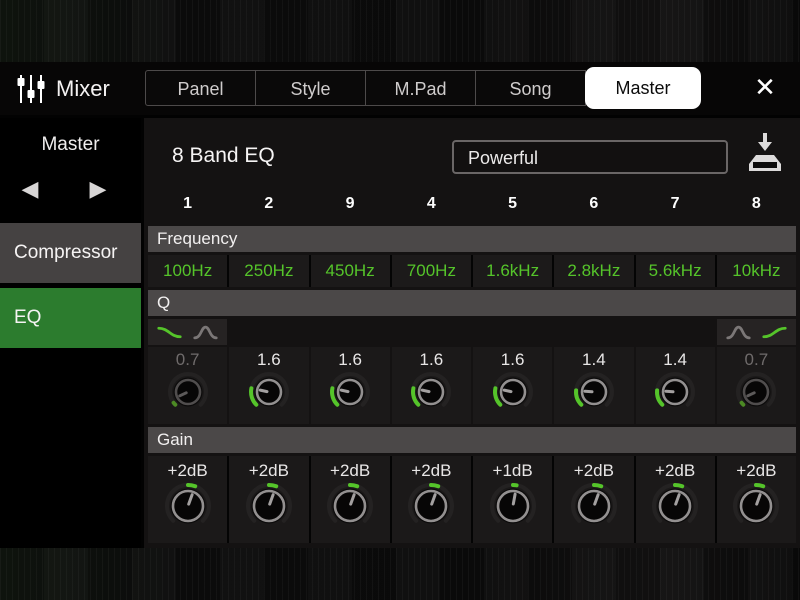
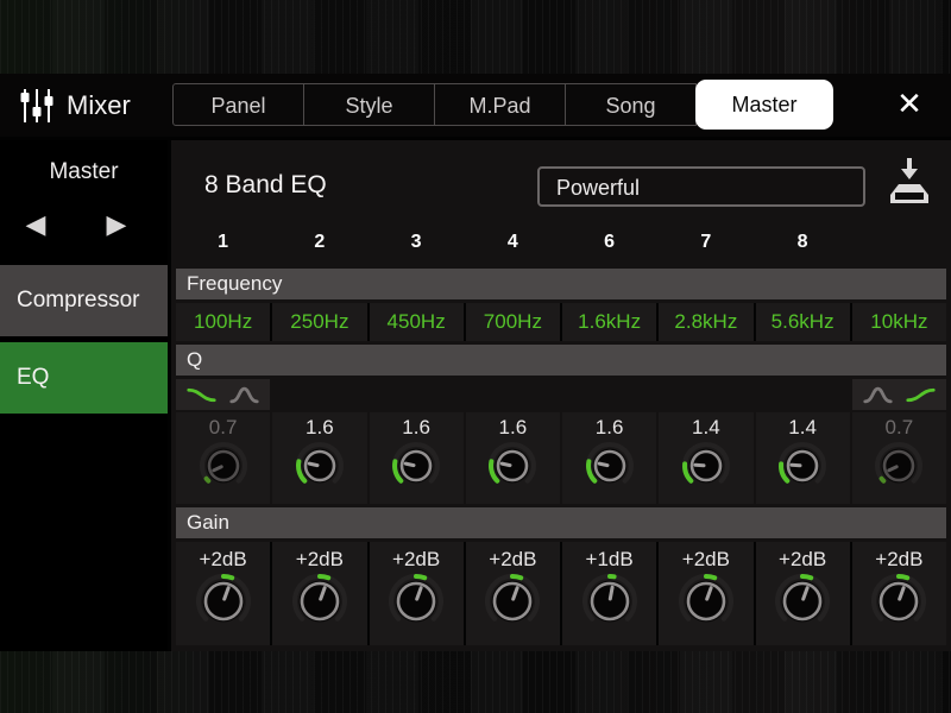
  Mixer
  Panel
  Style
  M.Pad
  Song
  Master
  ✕
  Master
  ◀
  ▶
  Compressor
  EQ
  8 Band EQ
  Powerful
  1
  2
- 9
+ 3
  4
- 5
  6
  7
  8
  Frequency
  100Hz
  250Hz
  450Hz
  700Hz
  1.6kHz
  2.8kHz
  5.6kHz
  10kHz
  Q
  0.7
  1.6
  1.6
  1.6
  1.6
  1.4
  1.4
  0.7
  Gain
  +2dB
  +2dB
  +2dB
  +2dB
  +1dB
  +2dB
  +2dB
  +2dB
